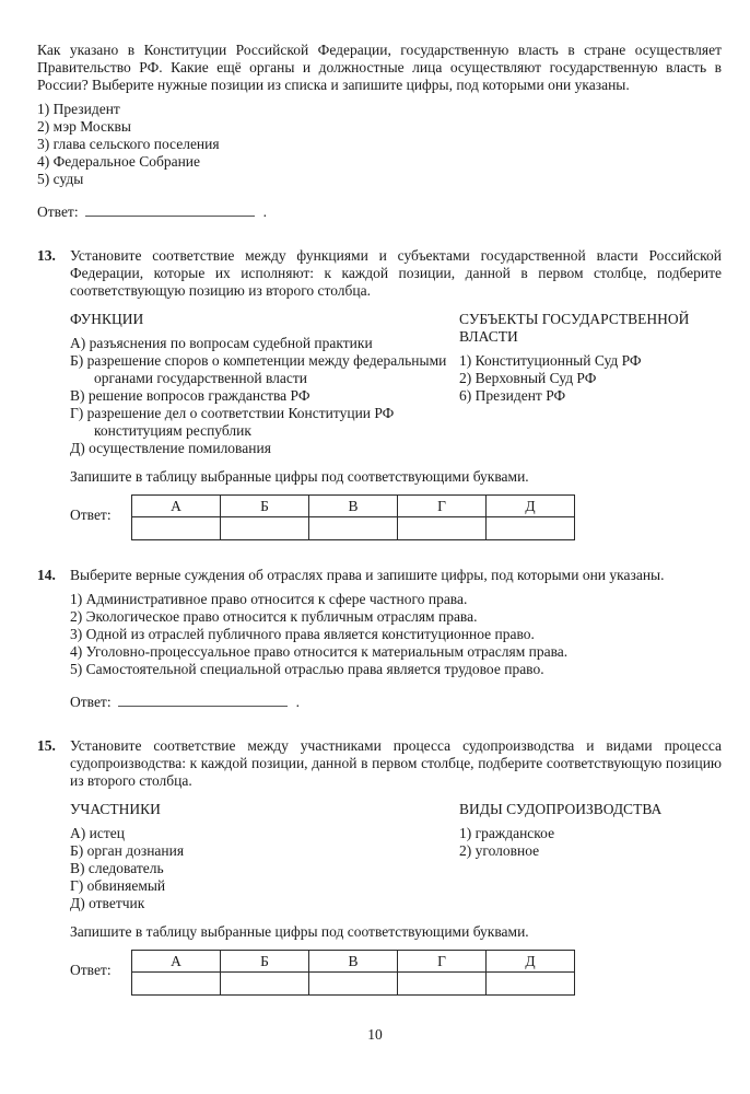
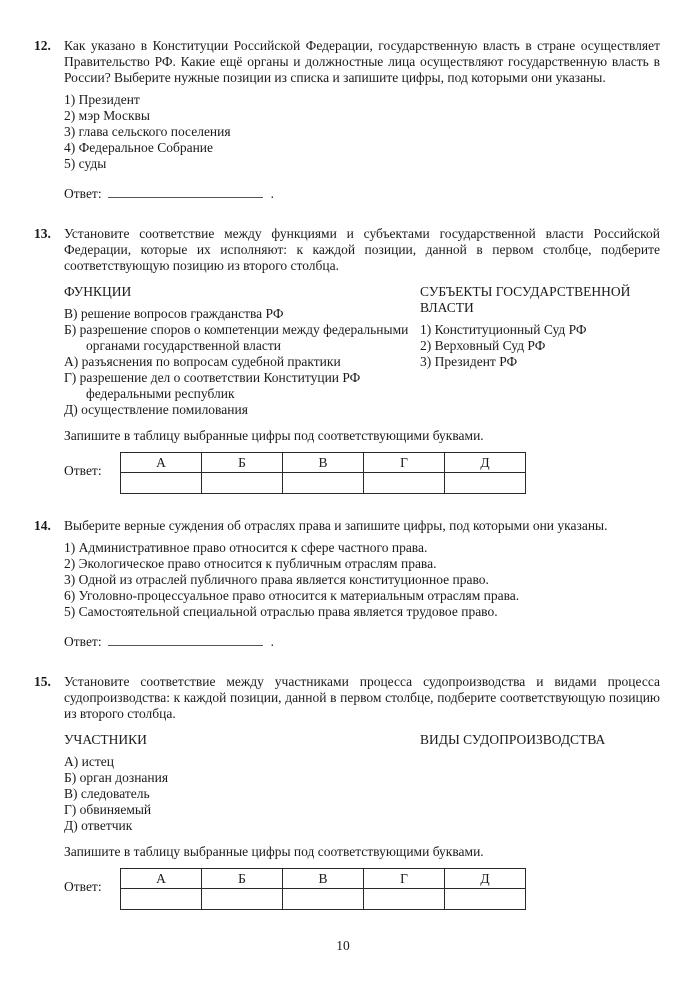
+ 12.
  Как указано в Конституции Российской Федерации, государственную власть в стране осуществляет Правительство РФ. Какие ещё органы и должностные лица осуществляют государственную власть в России? Выберите нужные позиции из списка и запишите цифры, под которыми они указаны.
  1) Президент
  2) мэр Москвы
  3) глава сельского поселения
  4) Федеральное Собрание
  5) суды
  Ответ: .
  13.
  Установите соответствие между функциями и субъектами государственной власти Российской Федерации, которые их исполняют: к каждой позиции, данной в первом столбце, подберите соответствующую позицию из второго столбца.
  ФУНКЦИИ
- А) разъяснения по вопросам судебной практики
+ В) решение вопросов гражданства РФ
  Б) разрешение споров о компетенции между федеральными органами государственной власти
- В) решение вопросов гражданства РФ
+ А) разъяснения по вопросам судебной практики
- Г) разрешение дел о соответствии Конституции РФ конституциям республик
+ Г) разрешение дел о соответствии Конституции РФ федеральными республик
  Д) осуществление помилования
  СУБЪЕКТЫ ГОСУДАРСТВЕННОЙ ВЛАСТИ
  1) Конституционный Суд РФ
  2) Верховный Суд РФ
- 6) Президент РФ
+ 3) Президент РФ
  Запишите в таблицу выбранные цифры под соответствующими буквами.
  Ответ:
  А	Б	В	Г	Д
  14.
  Выберите верные суждения об отраслях права и запишите цифры, под которыми они указаны.
  1) Административное право относится к сфере частного права.
  2) Экологическое право относится к публичным отраслям права.
  3) Одной из отраслей публичного права является конституционное право.
- 4) Уголовно-процессуальное право относится к материальным отраслям права.
+ 6) Уголовно-процессуальное право относится к материальным отраслям права.
  5) Самостоятельной специальной отраслью права является трудовое право.
  Ответ: .
  15.
  Установите соответствие между участниками процесса судопроизводства и видами процесса судопроизводства: к каждой позиции, данной в первом столбце, подберите соответствующую позицию из второго столбца.
  УЧАСТНИКИ
  А) истец
  Б) орган дознания
  В) следователь
  Г) обвиняемый
  Д) ответчик
  ВИДЫ СУДОПРОИЗВОДСТВА
- 1) гражданское
- 2) уголовное
  Запишите в таблицу выбранные цифры под соответствующими буквами.
  Ответ:
  А	Б	В	Г	Д
  10
